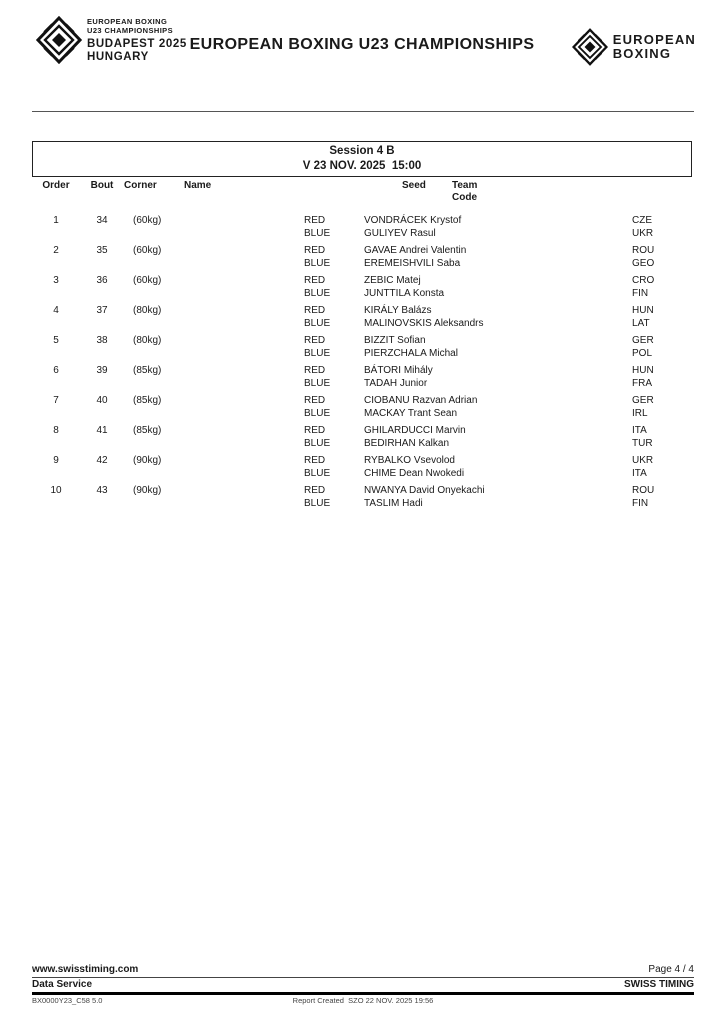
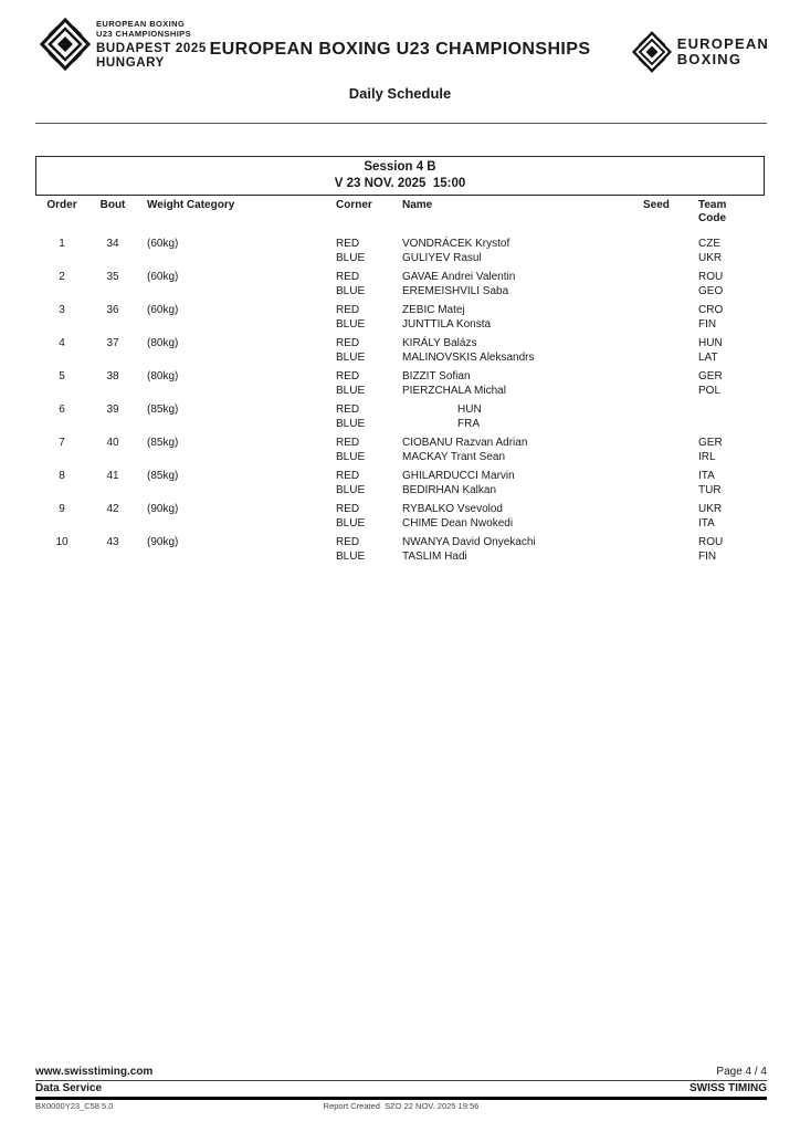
  EUROPEAN BOXING
  U23 CHAMPIONSHIPS
  BUDAPEST 2025
  HUNGARY
  EUROPEAN BOXING U23 CHAMPIONSHIPS
  EUROPEAN
  BOXING
+ Daily Schedule
  Session 4 B
  V 23 NOV. 2025 15:00
  Order
  Bout
+ Weight Category
  Corner
  Name
  Seed
  Team
  Code
  1
  34
  (60kg)
  RED
  BLUE
  VONDRÁCEK Krystof
  GULIYEV Rasul
  CZE
  UKR
  2
  35
  (60kg)
  RED
  BLUE
  GAVAE Andrei Valentin
  EREMEISHVILI Saba
  ROU
  GEO
  3
  36
  (60kg)
  RED
  BLUE
  ZEBIC Matej
  JUNTTILA Konsta
  CRO
  FIN
  4
  37
  (80kg)
  RED
  BLUE
  KIRÁLY Balázs
  MALINOVSKIS Aleksandrs
  HUN
  LAT
  5
  38
  (80kg)
  RED
  BLUE
  BIZZIT Sofian
  PIERZCHALA Michal
  GER
  POL
  6
  39
  (85kg)
  RED
  BLUE
- BÁTORI Mihály
- TADAH Junior
  HUN
  FRA
  7
  40
  (85kg)
  RED
  BLUE
  CIOBANU Razvan Adrian
  MACKAY Trant Sean
  GER
  IRL
  8
  41
  (85kg)
  RED
  BLUE
  GHILARDUCCI Marvin
  BEDIRHAN Kalkan
  ITA
  TUR
  9
  42
  (90kg)
  RED
  BLUE
  RYBALKO Vsevolod
  CHIME Dean Nwokedi
  UKR
  ITA
  10
  43
  (90kg)
  RED
  BLUE
  NWANYA David Onyekachi
  TASLIM Hadi
  ROU
  FIN
  www.swisstiming.com
  Page 4 / 4
  Data Service
  SWISS TIMING
  BX0000Y23_C58 5.0
  Report Created SZO 22 NOV. 2025 19:56
